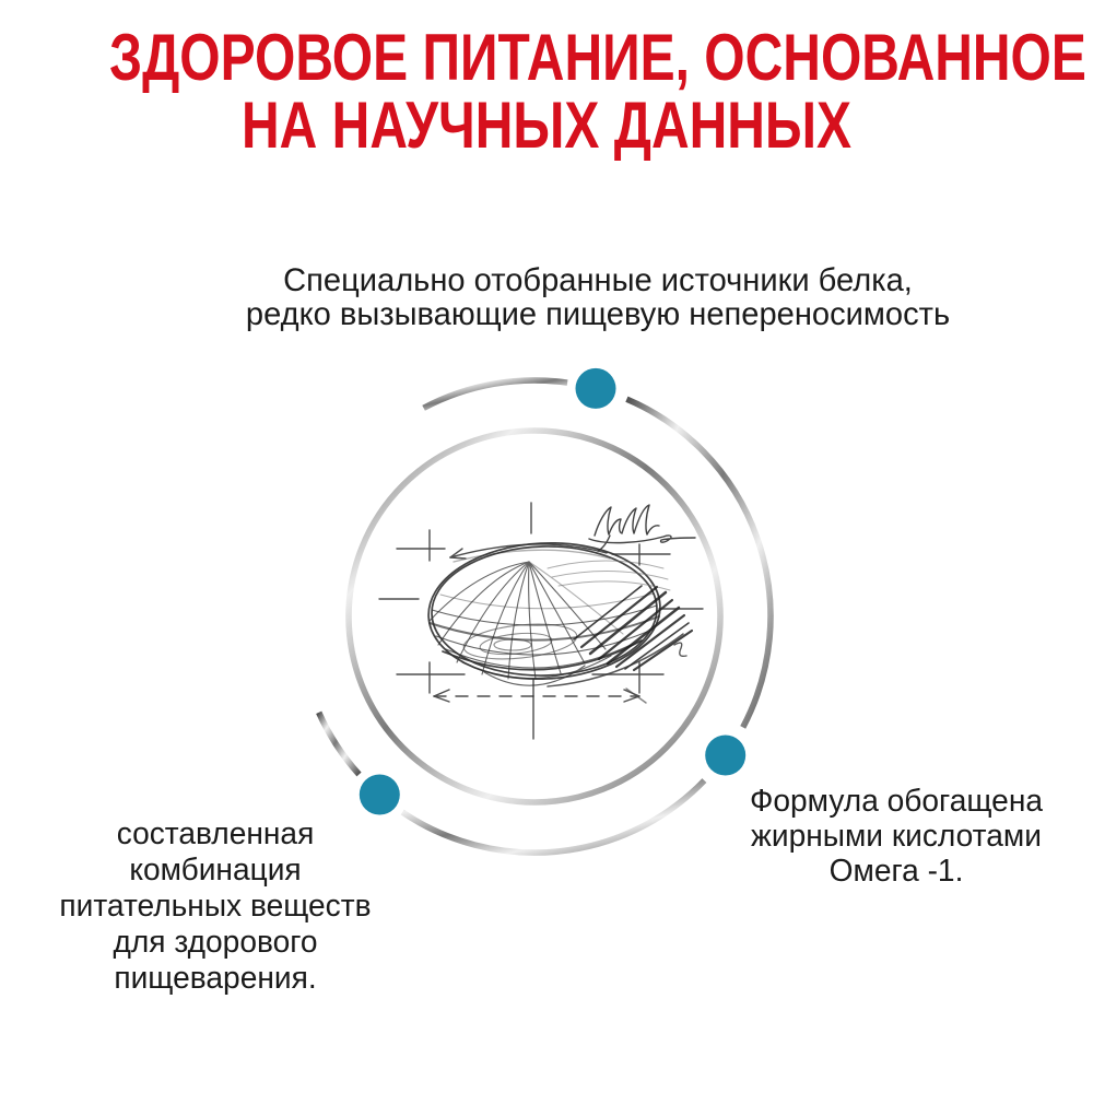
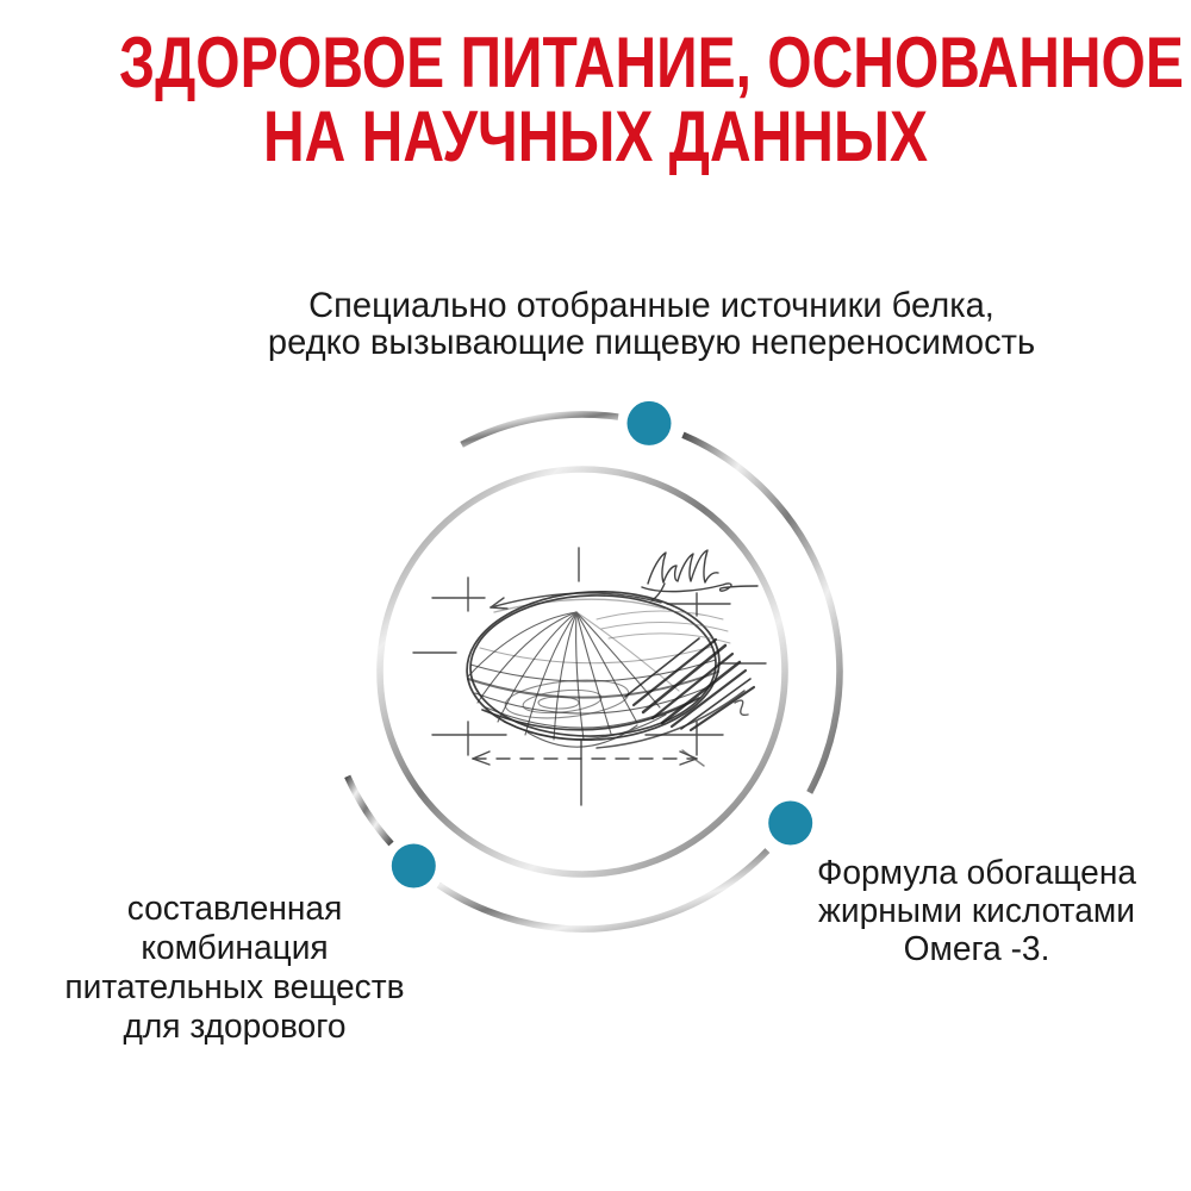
  ЗДОРОВОЕ ПИТАНИЕ, ОСНОВАННОЕ
  НА НАУЧНЫХ ДАННЫХ
  Специально отобранные источники белка,
  редко вызывающие пищевую непереносимость
  составленная
  комбинация
  питательных веществ
  для здорового
- пищеварения.
  Формула обогащена
  жирными кислотами
- Омега -1.
+ Омега -3.
